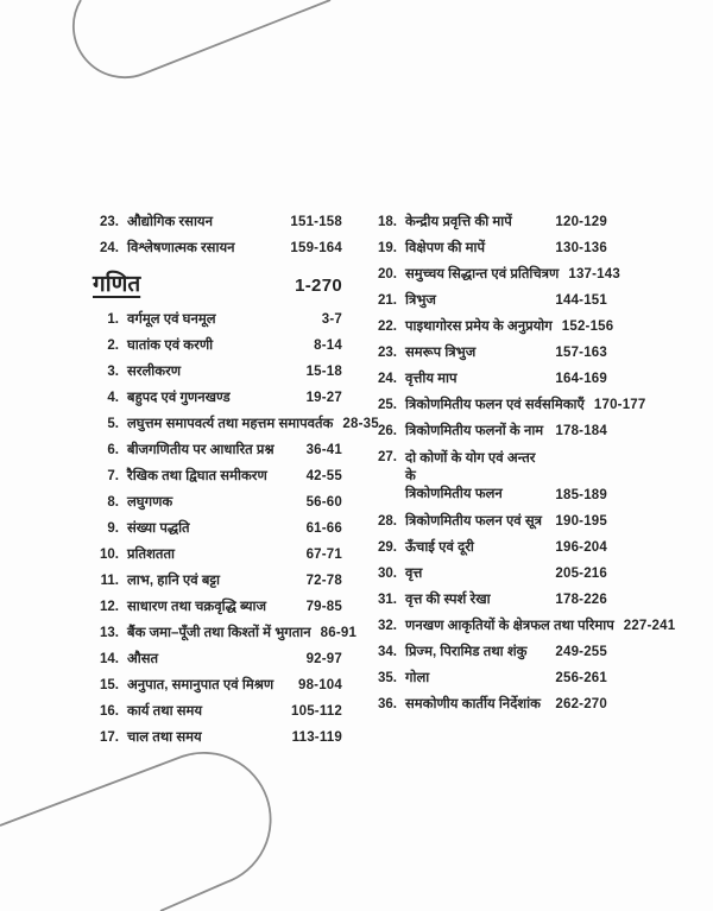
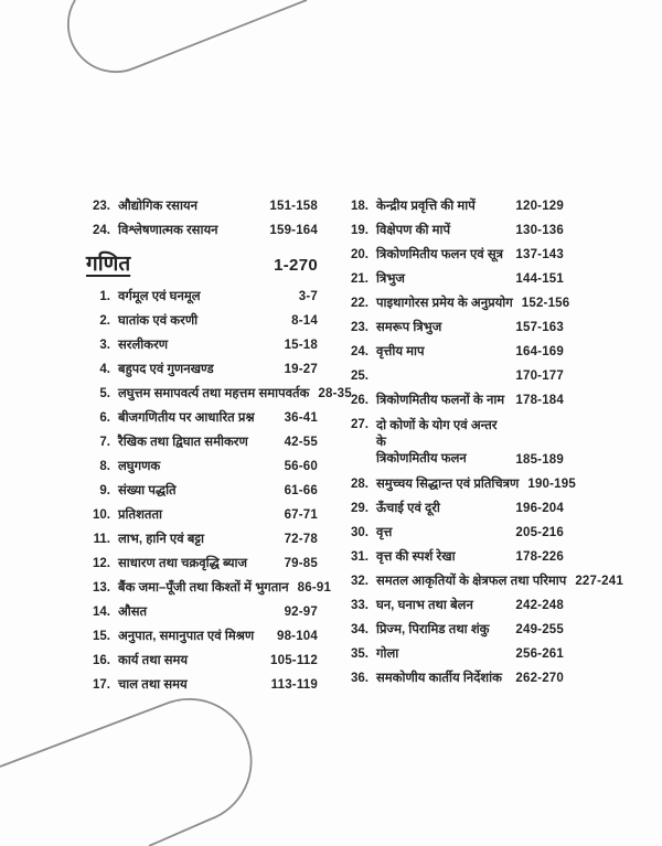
  23.
  औद्योगिक रसायन
  151-158
  24.
  विश्लेषणात्मक रसायन
  159-164
  गणित
  1-270
  1.
  वर्गमूल एवं घनमूल
  3-7
  2.
  घातांक एवं करणी
  8-14
  3.
  सरलीकरण
  15-18
  4.
  बहुपद एवं गुणनखण्ड
  19-27
  5.
  लघुत्तम समापवर्त्य तथा महत्तम समापवर्तक
  28-35
  6.
  बीजगणितीय पर आधारित प्रश्न
  36-41
  7.
  रैखिक तथा द्विघात समीकरण
  42-55
  8.
  लघुगणक
  56-60
  9.
  संख्या पद्धति
  61-66
  10.
  प्रतिशतता
  67-71
  11.
  लाभ, हानि एवं बट्टा
  72-78
  12.
  साधारण तथा चक्रवृद्धि ब्याज
  79-85
  13.
  बैंक जमा–पूँजी तथा किश्तों में भुगतान
  86-91
  14.
  औसत
  92-97
  15.
  अनुपात, समानुपात एवं मिश्रण
  98-104
  16.
  कार्य तथा समय
  105-112
  17.
  चाल तथा समय
  113-119
  18.
  केन्द्रीय प्रवृत्ति की मापें
  120-129
  19.
  विक्षेपण की मापें
  130-136
  20.
- समुच्चय सिद्धान्त एवं प्रतिचित्रण
+ त्रिकोणमितीय फलन एवं सूत्र
  137-143
  21.
  त्रिभुज
  144-151
  22.
  पाइथागोरस प्रमेय के अनुप्रयोग
  152-156
  23.
  समरूप त्रिभुज
  157-163
  24.
  वृत्तीय माप
  164-169
  25.
- त्रिकोणमितीय फलन एवं सर्वसमिकाएँ
  170-177
  26.
  त्रिकोणमितीय फलनों के नाम
  178-184
  27.
  दो कोणों के योग एवं अन्तर के
  त्रिकोणमितीय फलन
  185-189
  28.
- त्रिकोणमितीय फलन एवं सूत्र
+ समुच्चय सिद्धान्त एवं प्रतिचित्रण
  190-195
  29.
  ऊँचाई एवं दूरी
  196-204
  30.
  वृत्त
  205-216
  31.
  वृत्त की स्पर्श रेखा
  178-226
  32.
- णनखण आकृतियों के क्षेत्रफल तथा परिमाप
+ समतल आकृतियों के क्षेत्रफल तथा परिमाप
  227-241
+ 33.
+ घन, घनाभ तथा बेलन
+ 242-248
  34.
  प्रिज्म, पिरामिड तथा शंकु
  249-255
  35.
  गोला
  256-261
  36.
  समकोणीय कार्तीय निर्देशांक
  262-270
